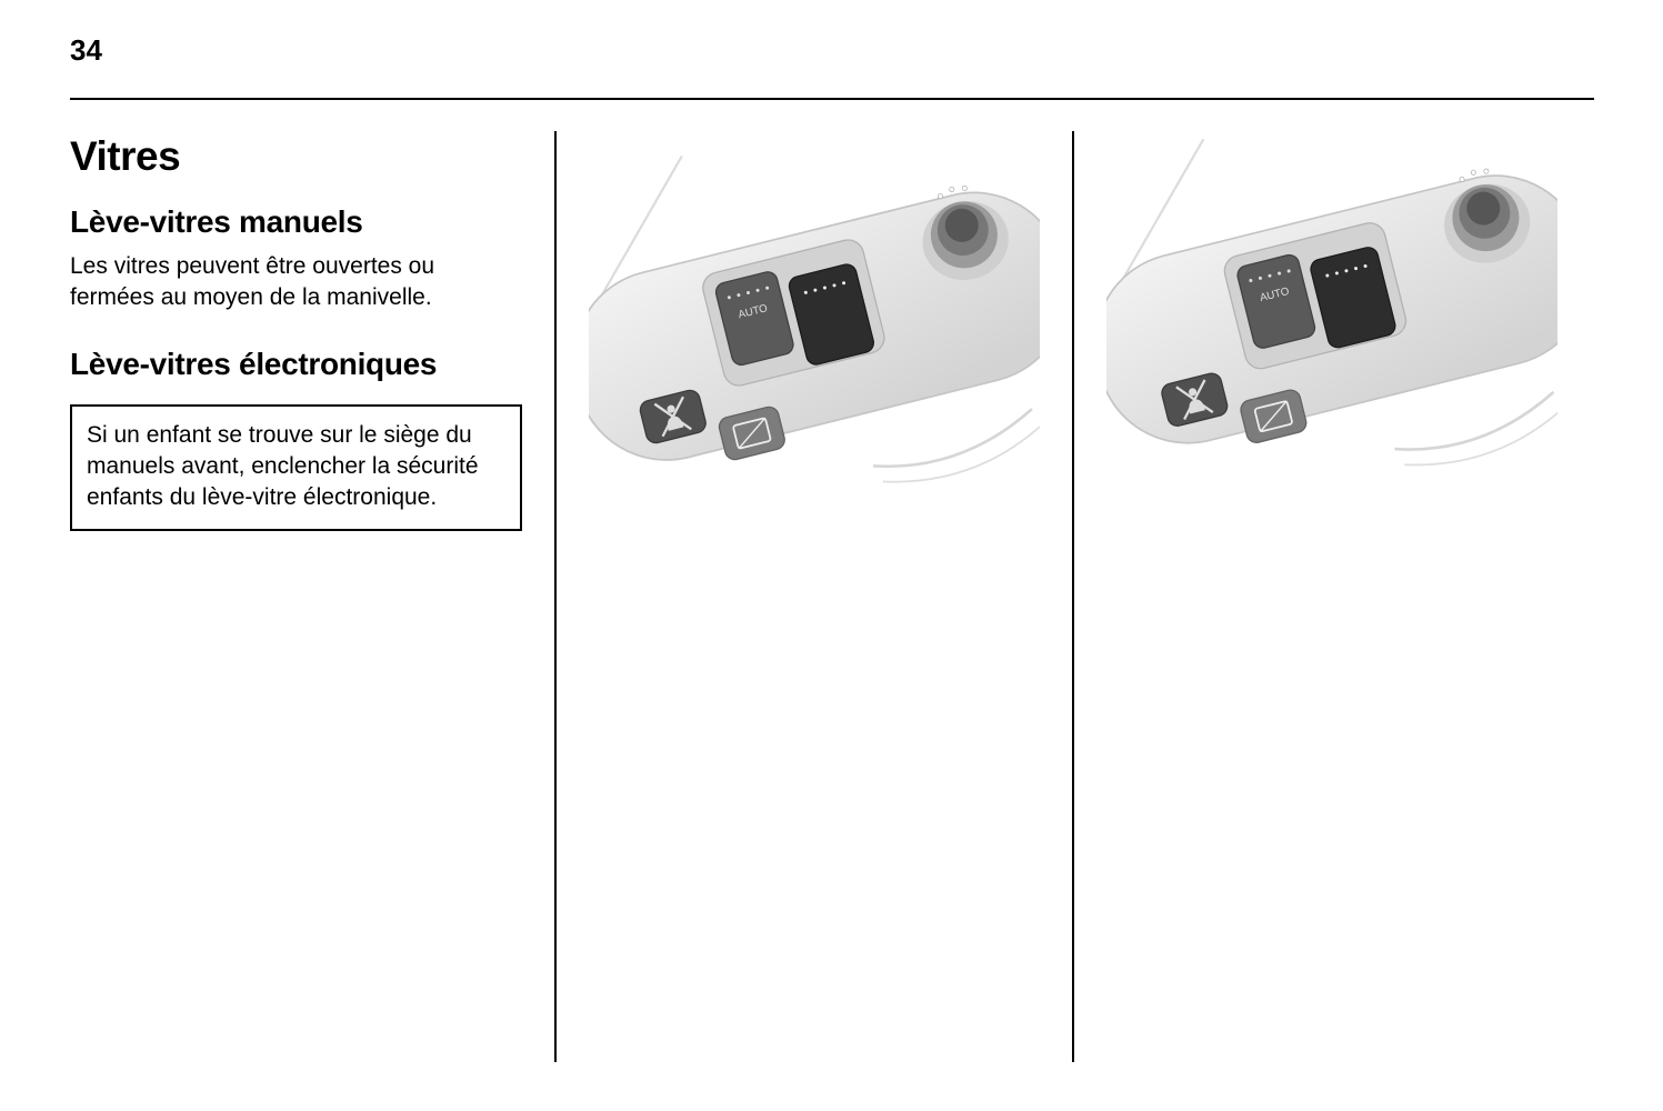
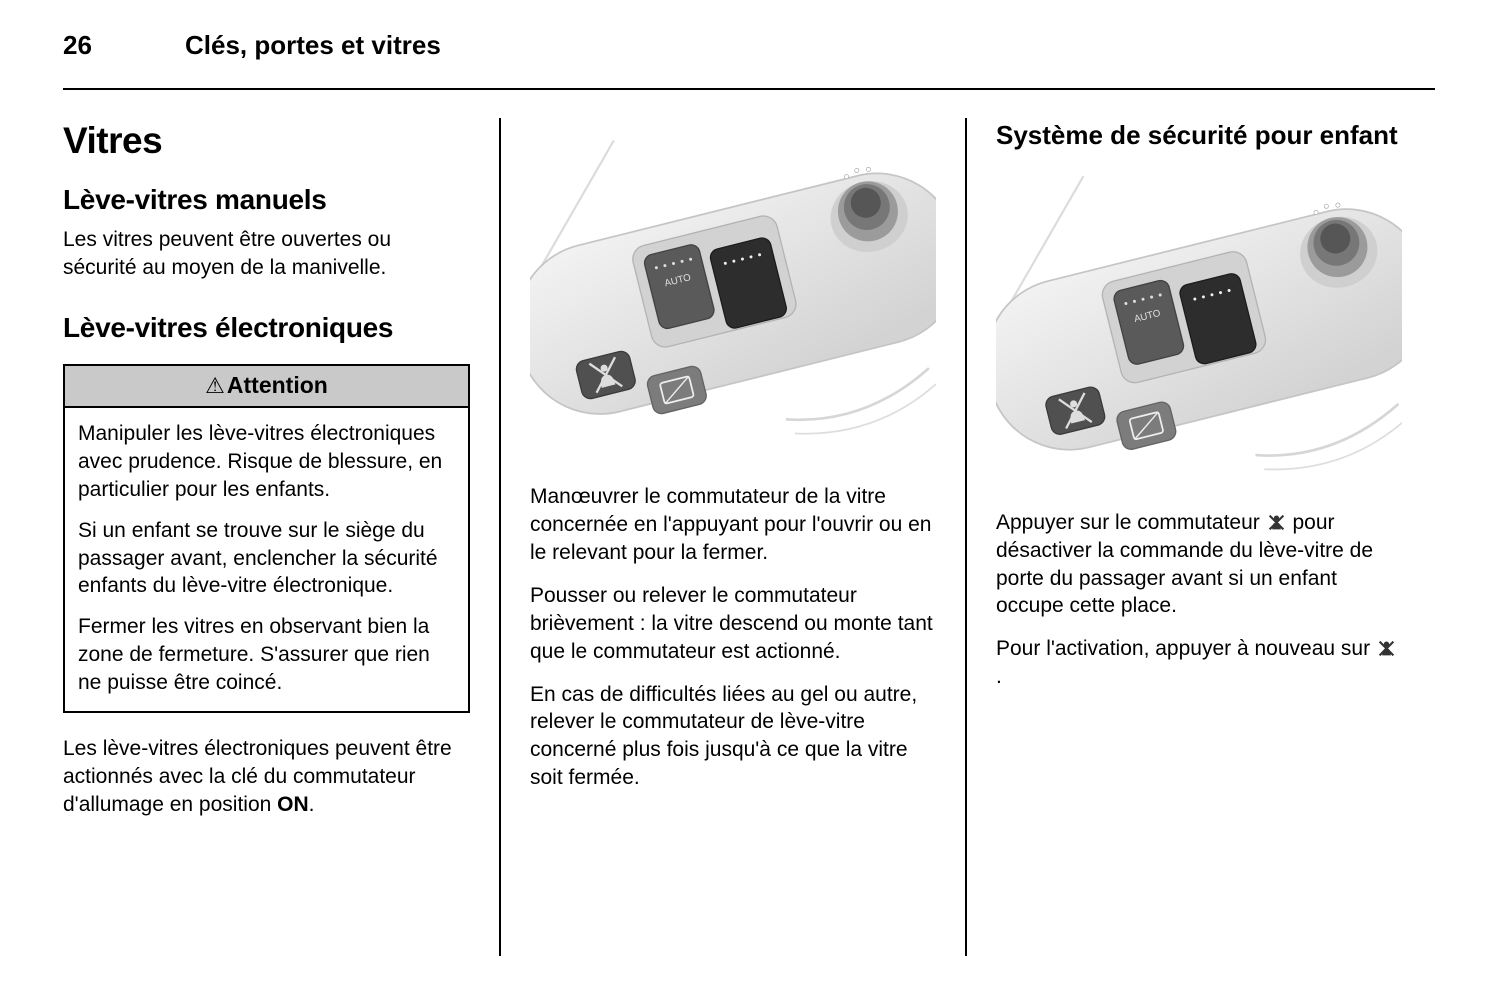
- 34
+ 26
+ Clés, portes et vitres
  Vitres
  Lève-vitres manuels
- Les vitres peuvent être ouvertes ou fermées au moyen de la manivelle.
+ Les vitres peuvent être ouvertes ou sécurité au moyen de la manivelle.
  Lève-vitres électroniques
+ ⚠Attention
+ Manipuler les lève-vitres électroniques avec prudence. Risque de blessure, en particulier pour les enfants.
- Si un enfant se trouve sur le siège du manuels avant, enclencher la sécurité enfants du lève-vitre électronique.
+ Si un enfant se trouve sur le siège du passager avant, enclencher la sécurité enfants du lève-vitre électronique.
+ Fermer les vitres en observant bien la zone de fermeture. S'assurer que rien ne puisse être coincé.
+ Les lève-vitres électroniques peuvent être actionnés avec la clé du commutateur d'allumage en position ON.
+ Manœuvrer le commutateur de la vitre concernée en l'appuyant pour l'ouvrir ou en le relevant pour la fermer.
+ Pousser ou relever le commutateur brièvement : la vitre descend ou monte tant que le commutateur est actionné.
+ En cas de difficultés liées au gel ou autre, relever le commutateur de lève-vitre concerné plus fois jusqu'à ce que la vitre soit fermée.
+ Système de sécurité pour enfant
+ Appuyer sur le commutateur pour désactiver la commande du lève-vitre de porte du passager avant si un enfant occupe cette place.
+ Pour l'activation, appuyer à nouveau sur .
